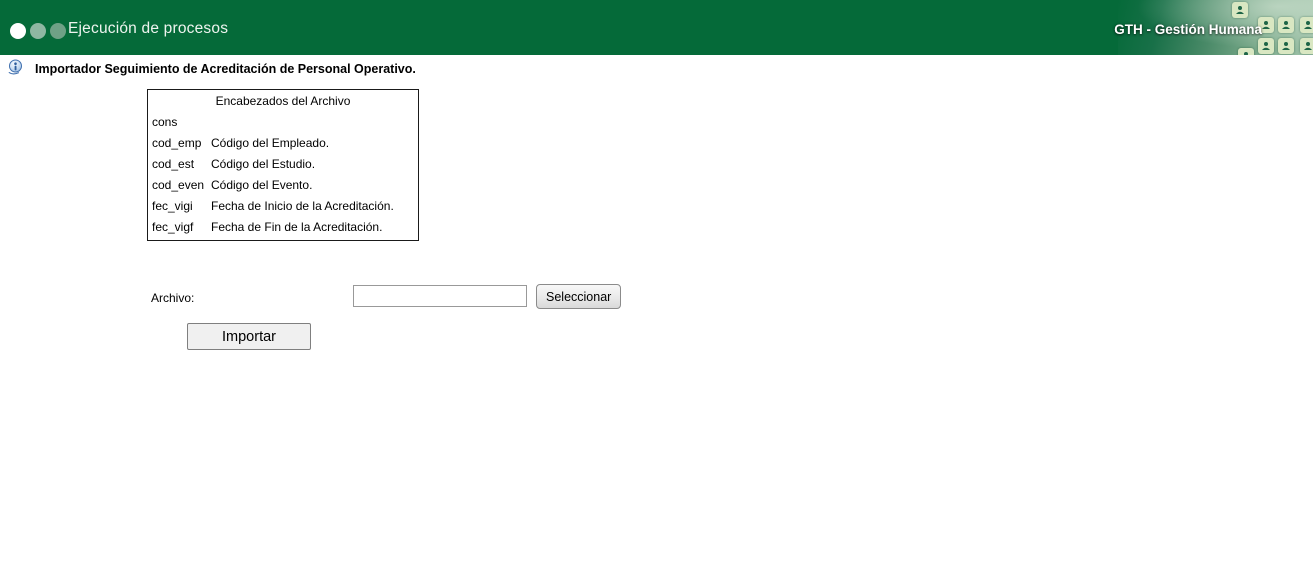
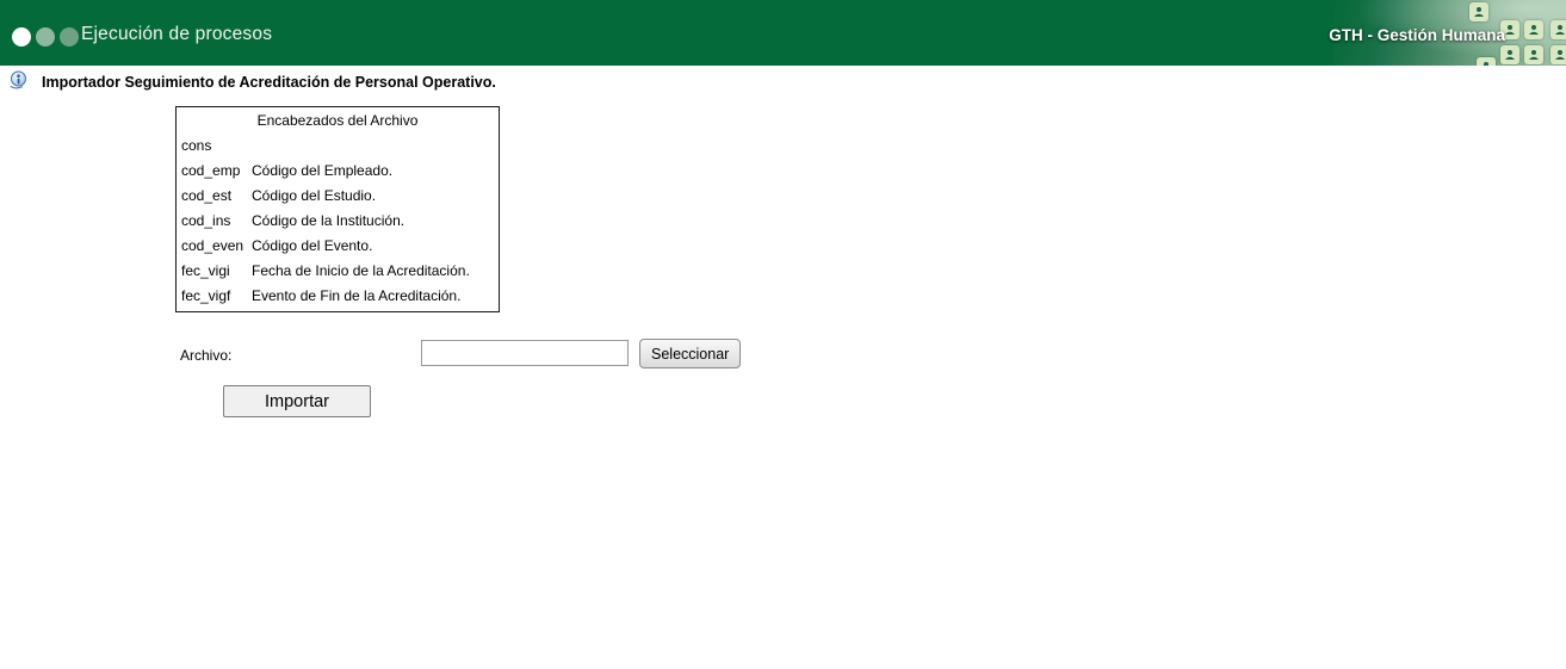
  Ejecución de procesos
  GTH - Gestión Humana
  Importador Seguimiento de Acreditación de Personal Operativo.
  Encabezados del Archivo
  cons
  cod_emp
  Código del Empleado.
  cod_est
  Código del Estudio.
+ cod_ins
+ Código de la Institución.
  cod_even
  Código del Evento.
  fec_vigi
  Fecha de Inicio de la Acreditación.
  fec_vigf
- Fecha de Fin de la Acreditación.
+ Evento de Fin de la Acreditación.
  Archivo:
  Seleccionar
  Importar
